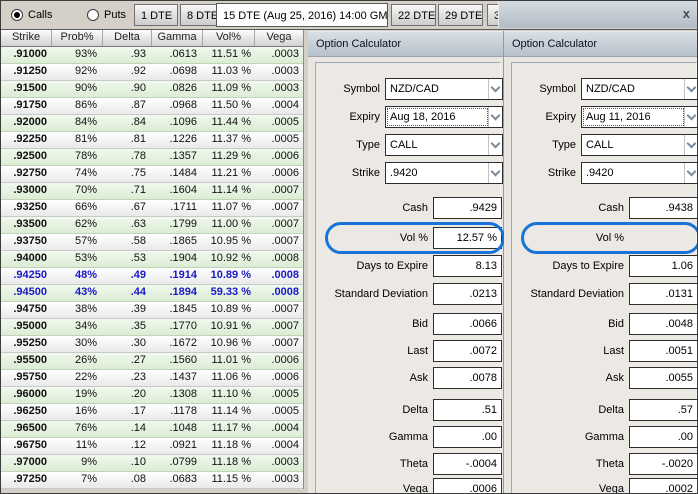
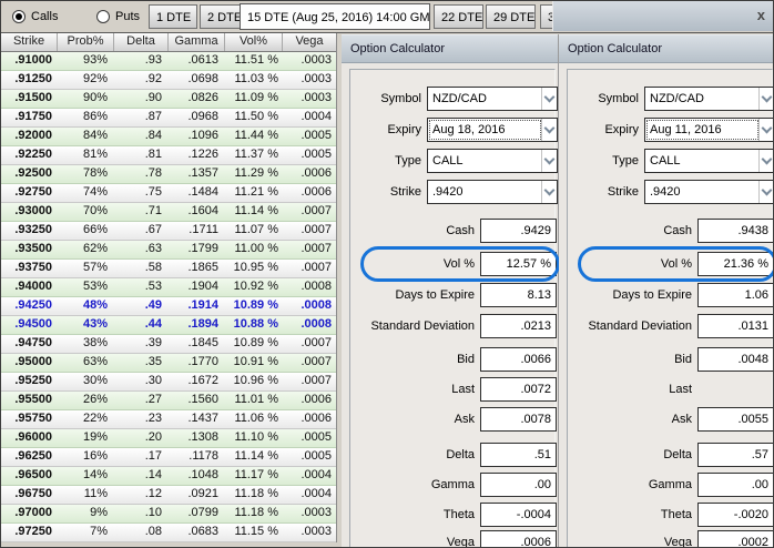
  Calls
  Puts
  1 DTE
- 8 DTE
+ 2 DTE
  15 DTE (Aug 25, 2016) 14:00 GM
  22 DTE
  29 DTE
  x
  Strike
  Prob%
  Delta
  Gamma
  Vol%
  Vega
  .91000
  93%
  .93
  .0613
  11.51 %
  .0003
  .91250
  92%
  .92
  .0698
  11.03 %
  .0003
  .91500
  90%
  .90
  .0826
  11.09 %
  .0003
  .91750
  86%
  .87
  .0968
  11.50 %
  .0004
  .92000
  84%
  .84
  .1096
  11.44 %
  .0005
  .92250
  81%
  .81
  .1226
  11.37 %
  .0005
  .92500
  78%
  .78
  .1357
  11.29 %
  .0006
  .92750
  74%
  .75
  .1484
  11.21 %
  .0006
  .93000
  70%
  .71
  .1604
  11.14 %
  .0007
  .93250
  66%
  .67
  .1711
  11.07 %
  .0007
  .93500
  62%
  .63
  .1799
  11.00 %
  .0007
  .93750
  57%
  .58
  .1865
  10.95 %
  .0007
  .94000
  53%
  .53
  .1904
  10.92 %
  .0008
  .94250
  48%
  .49
  .1914
  10.89 %
  .0008
  .94500
  43%
  .44
  .1894
- 59.33 %
+ 10.88 %
  .0008
  .94750
  38%
  .39
  .1845
  10.89 %
  .0007
  .95000
- 34%
+ 63%
  .35
  .1770
  10.91 %
  .0007
  .95250
  30%
  .30
  .1672
  10.96 %
  .0007
  .95500
  26%
  .27
  .1560
  11.01 %
  .0006
  .95750
  22%
  .23
  .1437
  11.06 %
  .0006
  .96000
  19%
  .20
  .1308
  11.10 %
  .0005
  .96250
  16%
  .17
  .1178
  11.14 %
  .0005
  .96500
- 76%
+ 14%
  .14
  .1048
  11.17 %
  .0004
  .96750
  11%
  .12
  .0921
  11.18 %
  .0004
  .97000
  9%
  .10
  .0799
  11.18 %
  .0003
  .97250
  7%
  .08
  .0683
  11.15 %
  .0003
  Option Calculator
  Symbol
  NZD/CAD
  Expiry
  Aug 18, 2016
  Type
  CALL
  Strike
  .9420
  Cash
  .9429
  Vol %
  12.57 %
  Days to Expire
  8.13
  Standard Deviation
  .0213
  Bid
  .0066
  Last
  .0072
  Ask
  .0078
  Delta
  .51
  Gamma
  .00
  Theta
  -.0004
  Vega
  .0006
  Option Calculator
  Symbol
  NZD/CAD
  Expiry
  Aug 11, 2016
  Type
  CALL
  Strike
  .9420
  Cash
  .9438
  Vol %
+ 21.36 %
  Days to Expire
  1.06
  Standard Deviation
  .0131
  Bid
  .0048
  Last
- .0051
  Ask
  .0055
  Delta
  .57
  Gamma
  .00
  Theta
  -.0020
  Vega
  .0002
